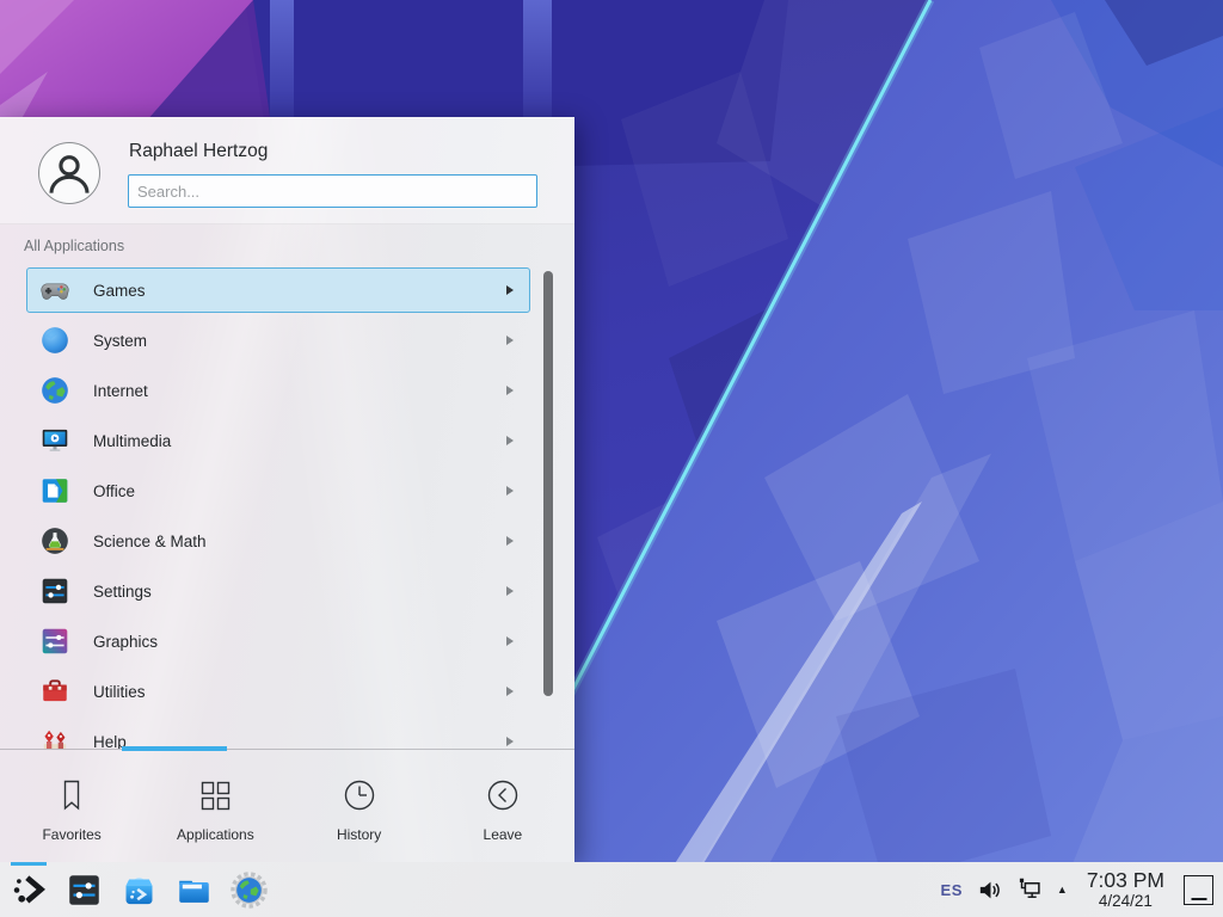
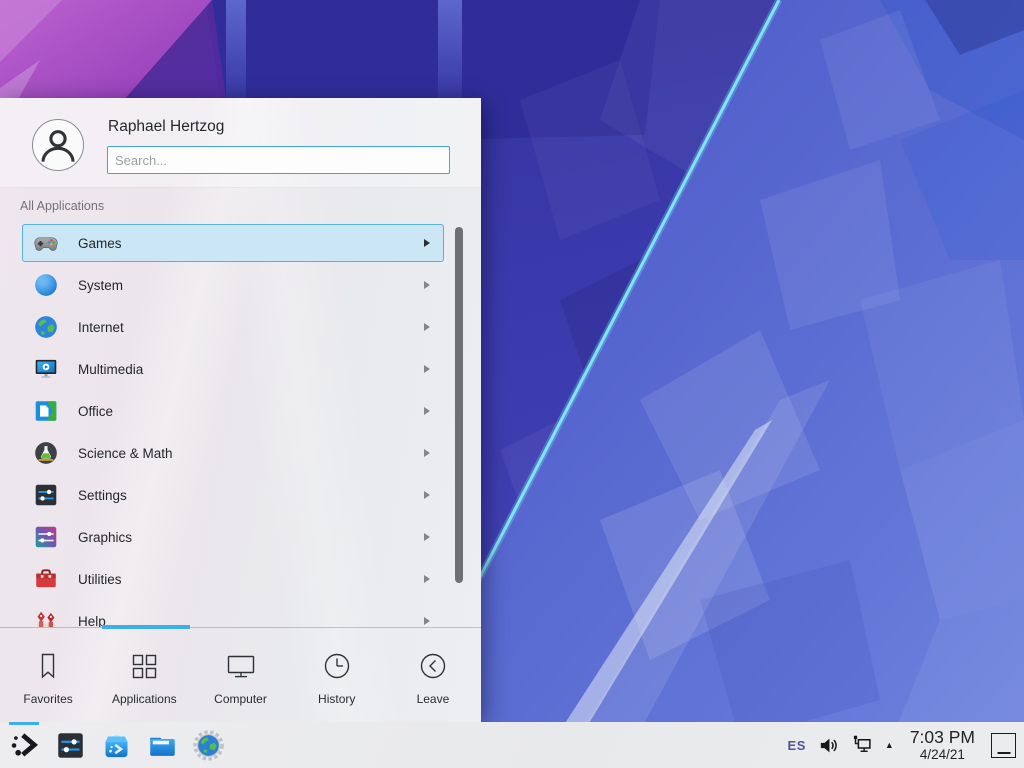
  Raphael Hertzog
  Search...
  All Applications
  Games
  System
  Internet
  Multimedia
  Office
  Science & Math
  Settings
  Graphics
  Utilities
  Help
  Favorites
  Applications
+ Computer
  History
  Leave
  ES
  ▲
  7:03 PM
  4/24/21
